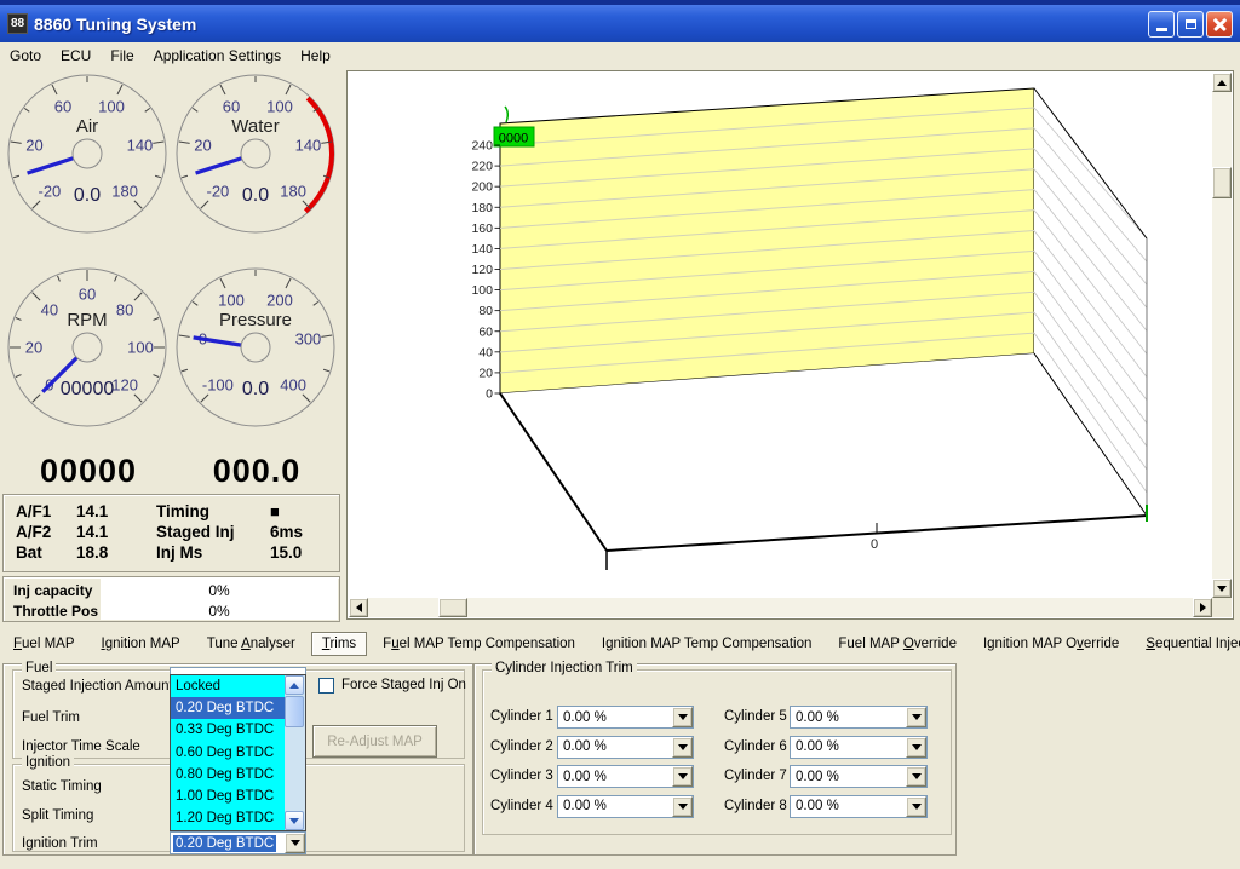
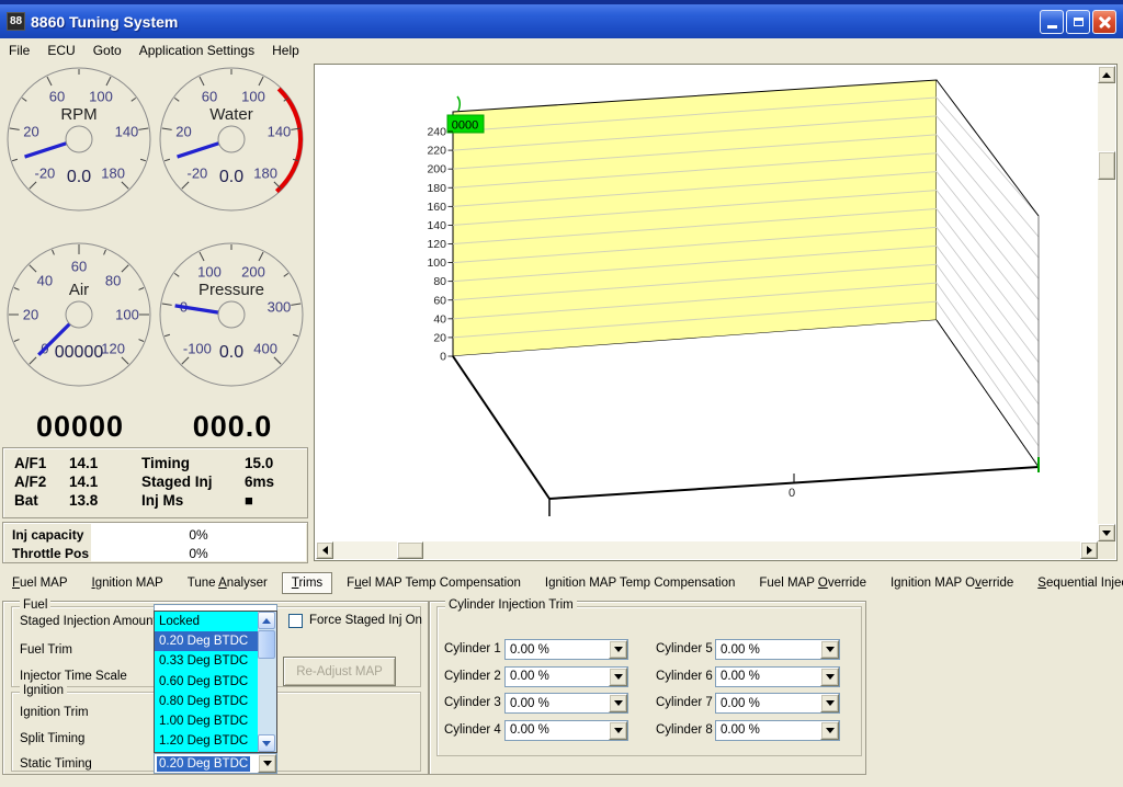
  88
  8860 Tuning System
- Goto
+ File
  ECU
- File
+ Goto
  Application Settings
  Help
  -20
  20
  60
  100
  140
  180
- Air
+ RPM
  0.0
  -20
  20
  60
  100
  140
  180
  Water
  0.0
  20
  40
  60
  80
  100
  120
- RPM
+ Air
  00000
  -100
  100
  200
  300
  400
  Pressure
  0.0
  00000
  000.0
  A/F1
  14.1
  Timing
- ■
+ 15.0
  A/F2
  14.1
  Staged Inj
  6ms
  Bat
- 18.8
+ 13.8
  Inj Ms
- 15.0
+ ■
  Inj capacity
  0%
  Throttle Pos
  0%
  0
  0000
  0
  20
  40
  60
  80
  100
  120
  140
  160
  180
  200
  220
  240
  Fuel MAP
  Ignition MAP
  Tune Analyser
  Trims
  Fuel MAP Temp Compensation
  Ignition MAP Temp Compensation
  Fuel MAP Override
  Ignition MAP Override
  Sequential Inje
  Fuel
  Ignition
  Staged Injection Amoun
  Fuel Trim
  Injector Time Scale
- Static Timing
+ Ignition Trim
  Split Timing
- Ignition Trim
+ Static Timing
  Locked
  0.20 Deg BTDC
  0.33 Deg BTDC
  0.60 Deg BTDC
  0.80 Deg BTDC
  1.00 Deg BTDC
  1.20 Deg BTDC
  0.20 Deg BTDC
  Force Staged Inj On
  Re-Adjust MAP
  Cylinder Injection Trim
  Cylinder 1
  0.00 %
  Cylinder 2
  0.00 %
  Cylinder 3
  0.00 %
  Cylinder 4
  0.00 %
  Cylinder 5
  0.00 %
  Cylinder 6
  0.00 %
  Cylinder 7
  0.00 %
  Cylinder 8
  0.00 %
